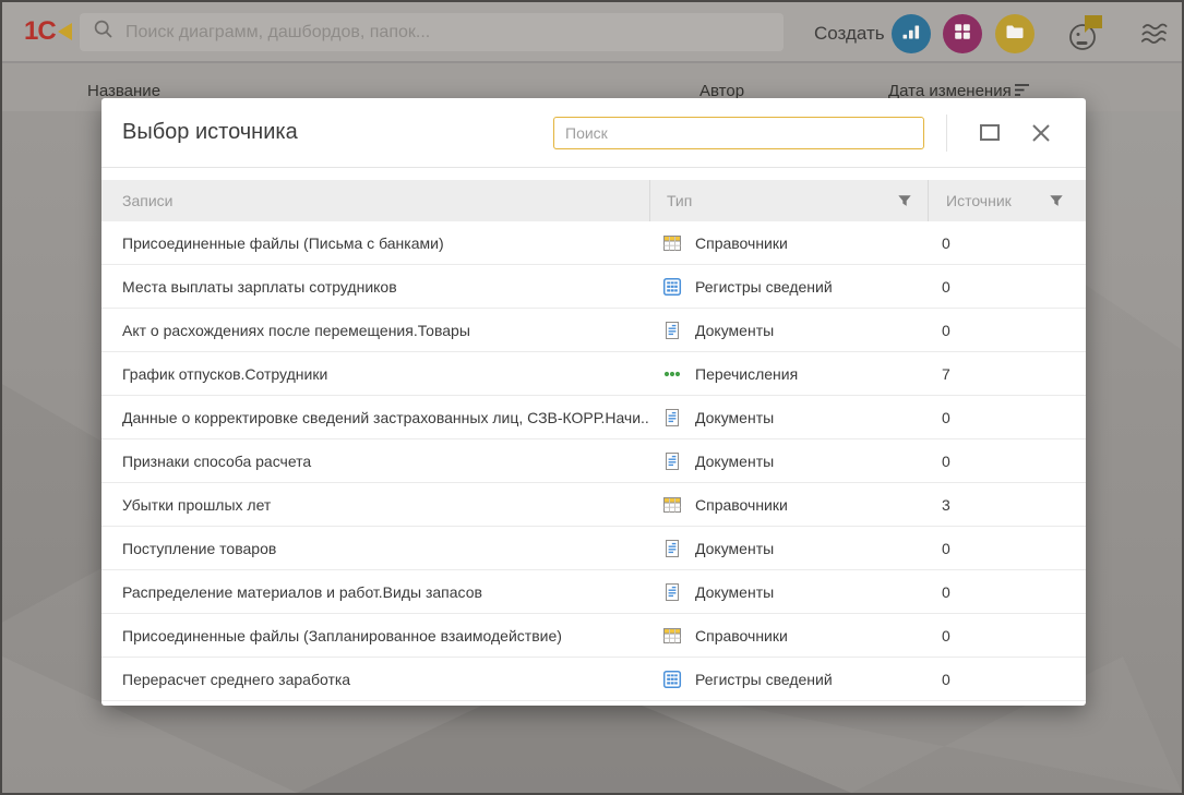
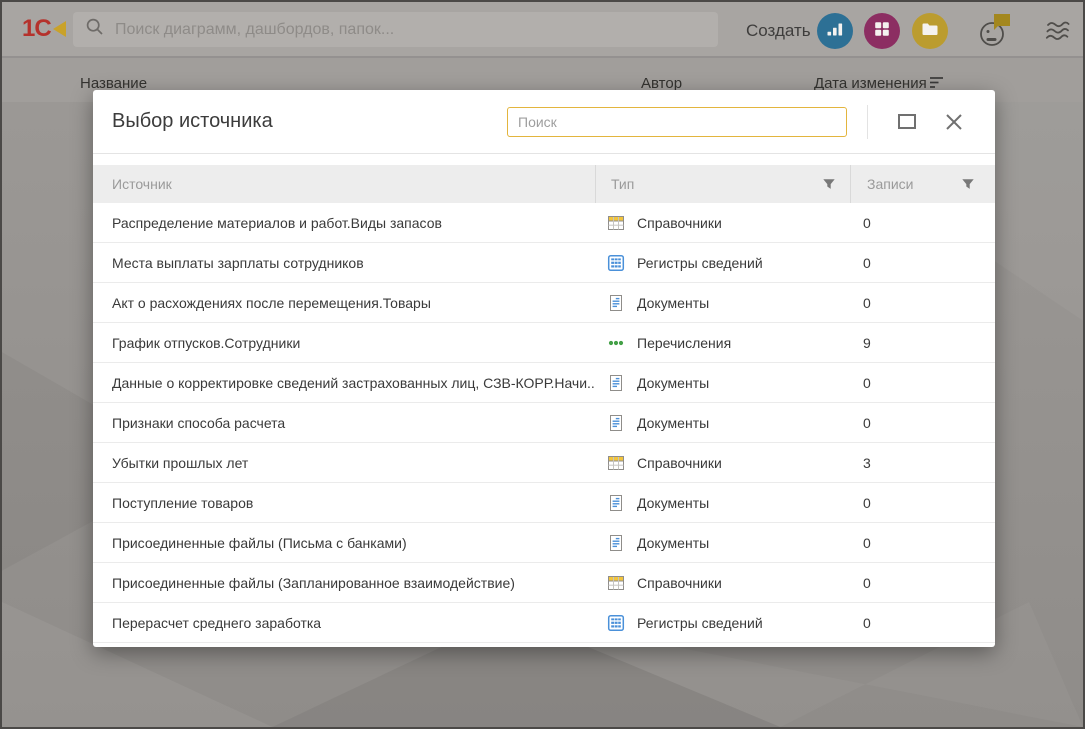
  1С
  Поиск диаграмм, дашбордов, папок...
  Создать
  Название
  Автор
  Дата изменения
  Выбор источника
  Поиск
- Записи
+ Источник
  Тип
- Источник
+ Записи
- Присоединенные файлы (Письма с банками)
+ Распределение материалов и работ.Виды запасов
  Справочники
  0
  Места выплаты зарплаты сотрудников
  Регистры сведений
  0
  Акт о расхождениях после перемещения.Товары
  Документы
  0
  График отпусков.Сотрудники
  Перечисления
- 7
+ 9
  Данные о корректировке сведений застрахованных лиц, СЗВ-КОРР.Начи..
  Документы
  0
  Признаки способа расчета
  Документы
  0
  Убытки прошлых лет
  Справочники
  3
  Поступление товаров
  Документы
  0
- Распределение материалов и работ.Виды запасов
+ Присоединенные файлы (Письма с банками)
  Документы
  0
  Присоединенные файлы (Запланированное взаимодействие)
  Справочники
  0
  Перерасчет среднего заработка
  Регистры сведений
  0
